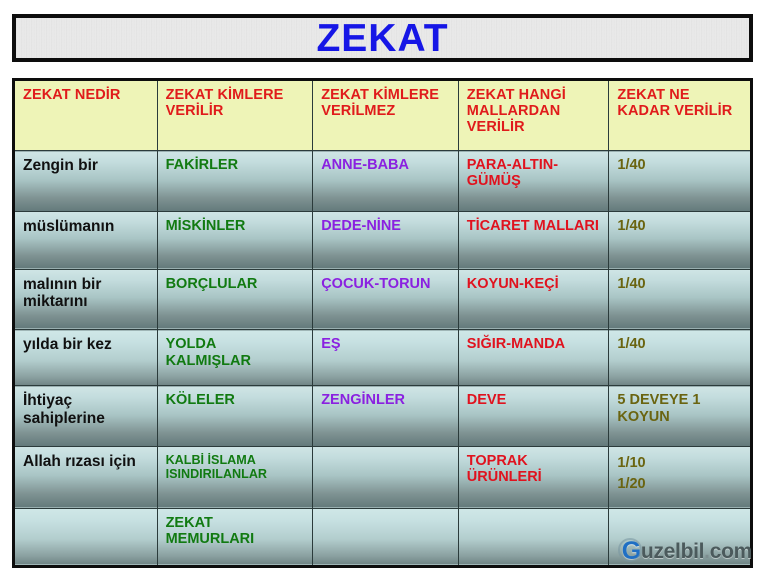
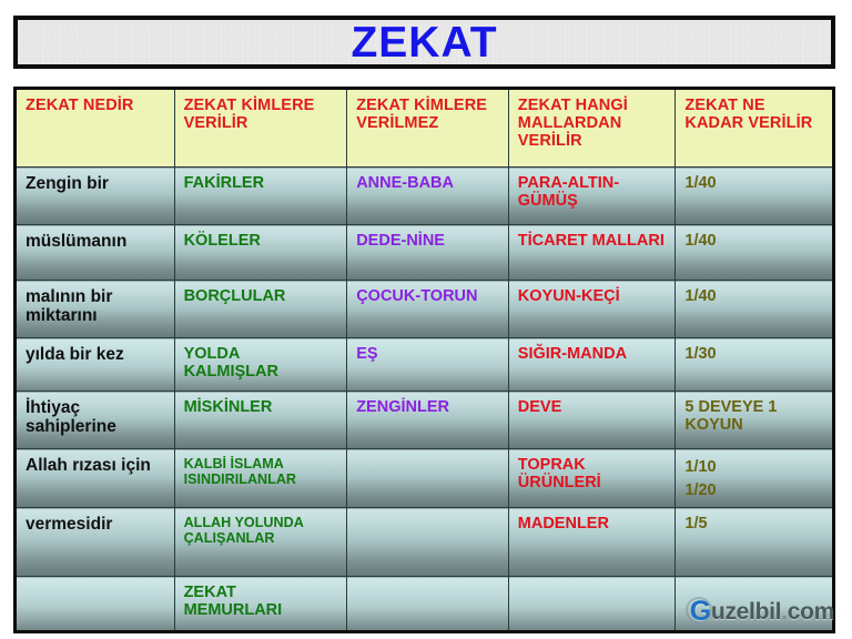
  ZEKAT
  ZEKAT NEDİR	ZEKAT KİMLERE VERİLİR	ZEKAT KİMLERE VERİLMEZ	ZEKAT HANGİ MALLARDAN VERİLİR	ZEKAT NE KADAR VERİLİR
  Zengin bir	FAKİRLER	ANNE-BABA	PARA-ALTIN-GÜMÜŞ	1/40
- müslümanın	MİSKİNLER	DEDE-NİNE	TİCARET MALLARI	1/40
+ müslümanın	KÖLELER	DEDE-NİNE	TİCARET MALLARI	1/40
  malının bir miktarını	BORÇLULAR	ÇOCUK-TORUN	KOYUN-KEÇİ	1/40
- yılda bir kez	YOLDA KALMIŞLAR	EŞ	SIĞIR-MANDA	1/40
+ yılda bir kez	YOLDA KALMIŞLAR	EŞ	SIĞIR-MANDA	1/30
- İhtiyaç sahiplerine	KÖLELER	ZENGİNLER	DEVE	5 DEVEYE 1 KOYUN
+ İhtiyaç sahiplerine	MİSKİNLER	ZENGİNLER	DEVE	5 DEVEYE 1 KOYUN
  Allah rızası için	KALBİ İSLAMA ISINDIRILANLAR		TOPRAK ÜRÜNLERİ	1/10 1/20
+ vermesidir	ALLAH YOLUNDA ÇALIŞANLAR		MADENLER	1/5
  	ZEKAT MEMURLARI
  G
  uzelbil
  .
  com
